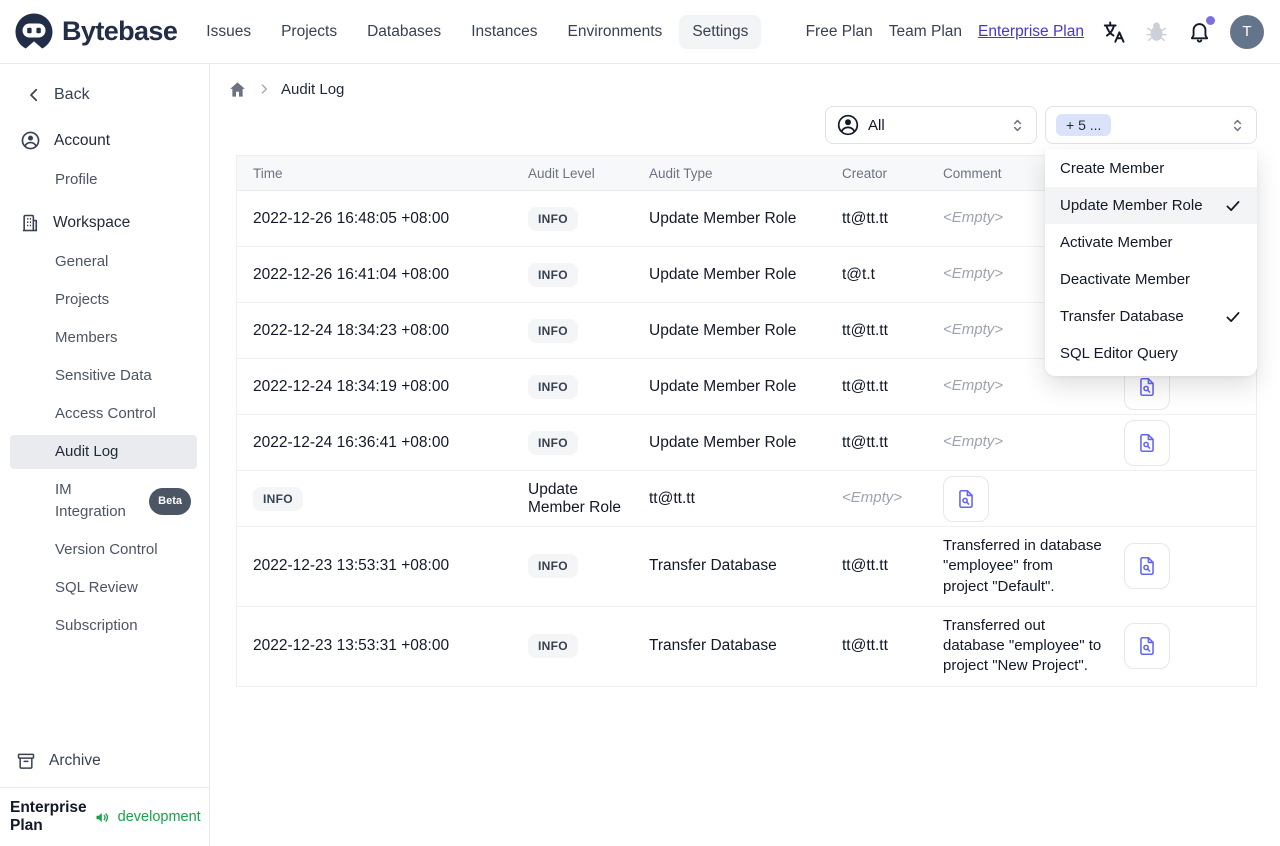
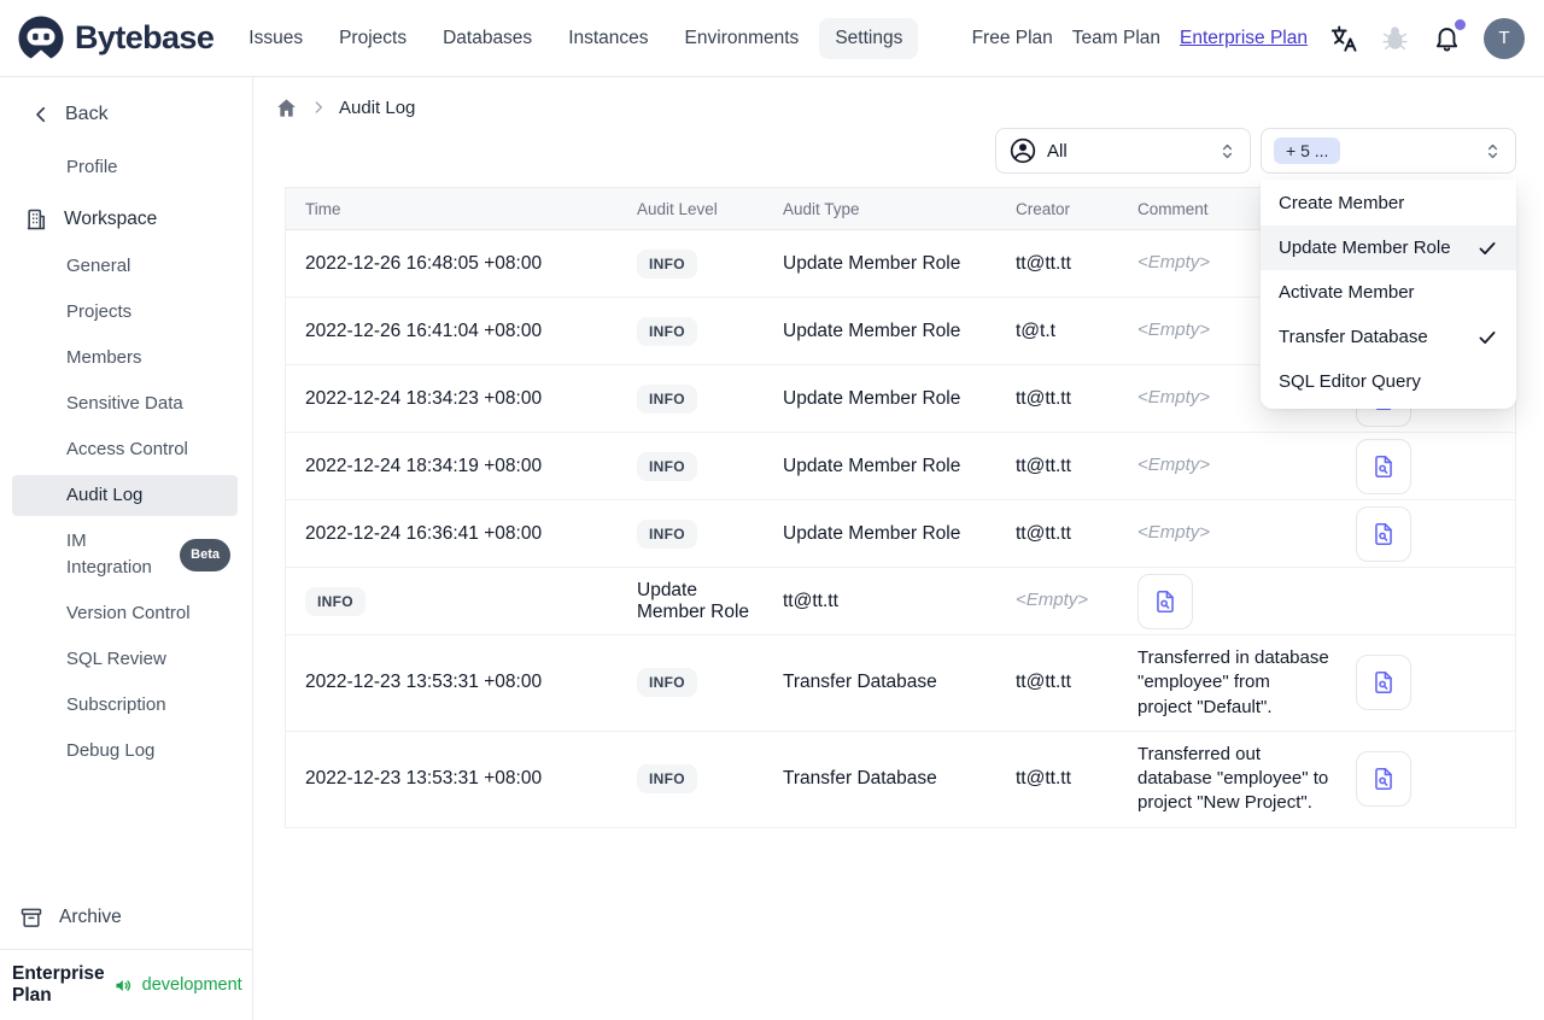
  Bytebase
  Issues
  Projects
  Databases
  Instances
  Environments
  Settings
  Free Plan
  Team Plan
  Enterprise Plan
  T
  Back
- Account
  Profile
  Workspace
  General
  Projects
  Members
  Sensitive Data
  Access Control
  Audit Log
  IM Integration
  Beta
  Version Control
  SQL Review
  Subscription
+ Debug Log
  Archive
  Enterprise Plan
  development
  Audit Log
  All
  + 5 ...
  Time
  Audit Level
  Audit Type
  Creator
  Comment
  2022-12-26 16:48:05 +08:00
  INFO
  Update Member Role
  tt@tt.tt
  <Empty>
  2022-12-26 16:41:04 +08:00
  INFO
  Update Member Role
  t@t.t
  <Empty>
  2022-12-24 18:34:23 +08:00
  INFO
  Update Member Role
  tt@tt.tt
  <Empty>
  2022-12-24 18:34:19 +08:00
  INFO
  Update Member Role
  tt@tt.tt
  <Empty>
  2022-12-24 16:36:41 +08:00
  INFO
  Update Member Role
  tt@tt.tt
  <Empty>
  INFO
  Update Member Role
  tt@tt.tt
  <Empty>
  2022-12-23 13:53:31 +08:00
  INFO
  Transfer Database
  tt@tt.tt
  Transferred in database "employee" from project "Default".
  2022-12-23 13:53:31 +08:00
  INFO
  Transfer Database
  tt@tt.tt
  Transferred out database "employee" to project "New Project".
  Create Member
  Update Member Role
  Activate Member
- Deactivate Member
  Transfer Database
  SQL Editor Query
